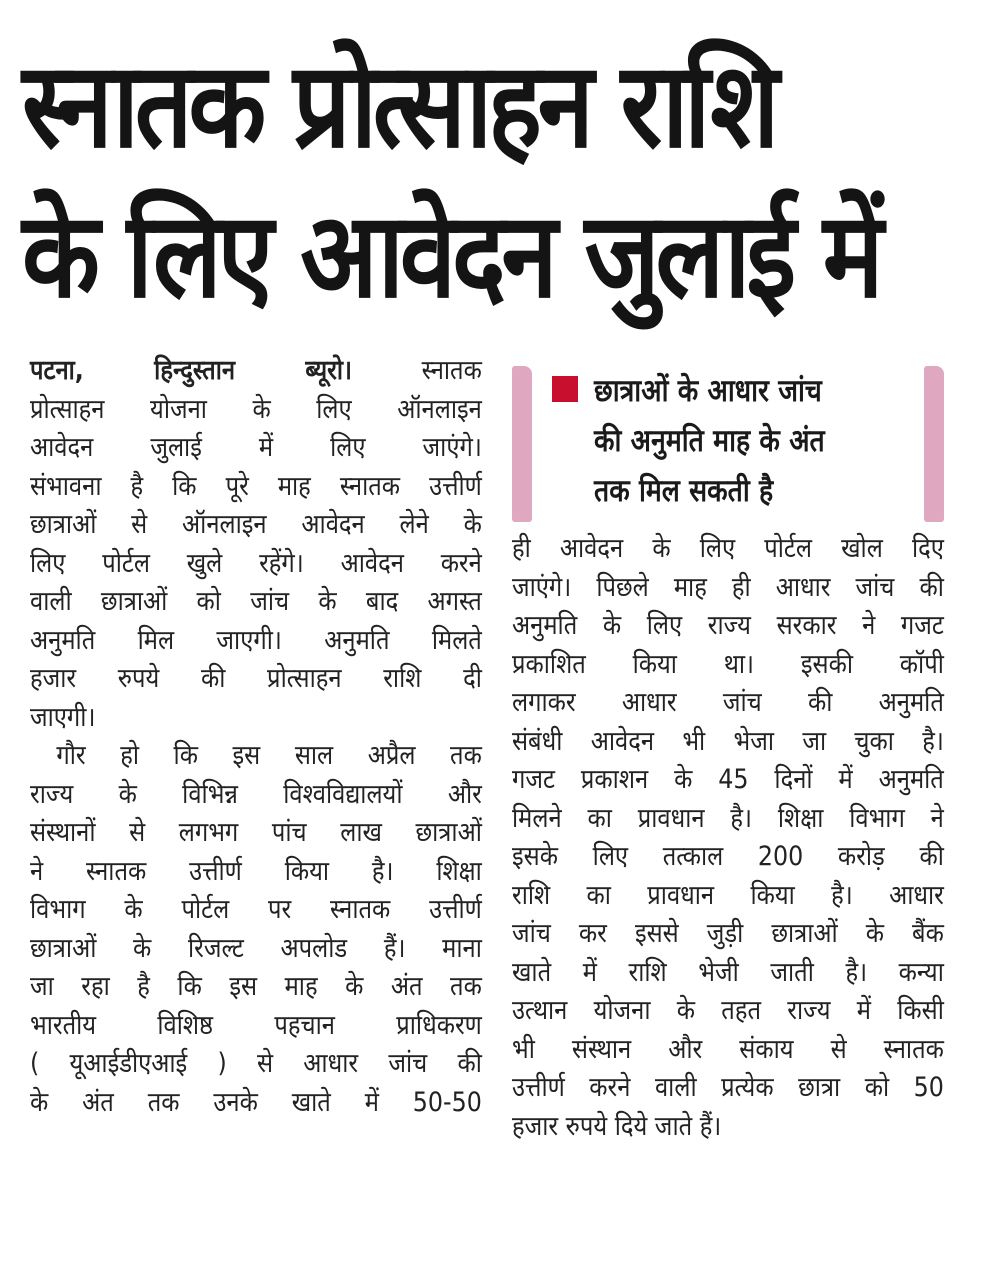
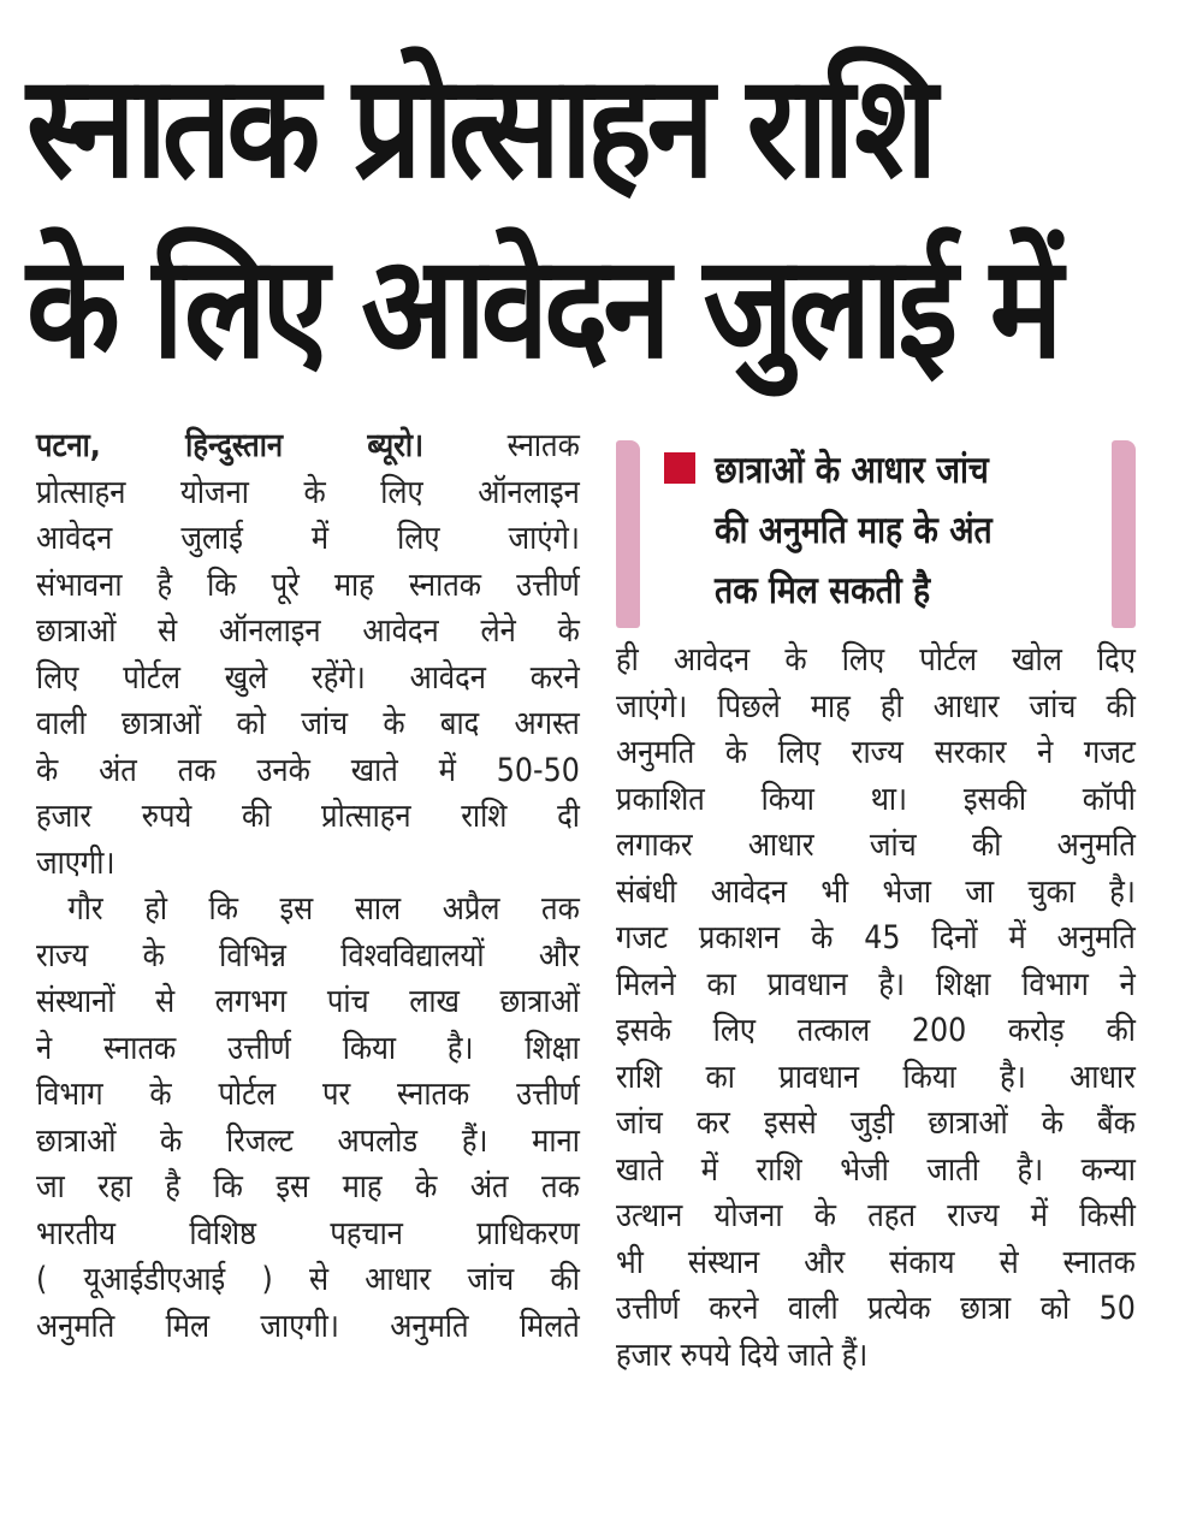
  स्नातक प्रोत्साहन राशि
  के लिए आवेदन जुलाई में
  पटना, हिन्दुस्तान ब्यूरो। स्नातक
  प्रोत्साहन योजना के लिए ऑनलाइन
  आवेदन जुलाई में लिए जाएंगे।
  संभावना है कि पूरे माह स्नातक उत्तीर्ण
  छात्राओं से ऑनलाइन आवेदन लेने के
  लिए पोर्टल खुले रहेंगे। आवेदन करने
  वाली छात्राओं को जांच के बाद अगस्त
- अनुमति मिल जाएगी। अनुमति मिलते
+ के अंत तक उनके खाते में 50-50
  हजार रुपये की प्रोत्साहन राशि दी
  जाएगी।
  गौर हो कि इस साल अप्रैल तक
  राज्य के विभिन्न विश्वविद्यालयों और
  संस्थानों से लगभग पांच लाख छात्राओं
  ने स्नातक उत्तीर्ण किया है। शिक्षा
  विभाग के पोर्टल पर स्नातक उत्तीर्ण
  छात्राओं के रिजल्ट अपलोड हैं। माना
  जा रहा है कि इस माह के अंत तक
  भारतीय विशिष्ठ पहचान प्राधिकरण
  ( यूआईडीएआई ) से आधार जांच की
- के अंत तक उनके खाते में 50-50
+ अनुमति मिल जाएगी। अनुमति मिलते
  छात्राओं के आधार जांच
  की अनुमति माह के अंत
  तक मिल सकती है
  ही आवेदन के लिए पोर्टल खोल दिए
  जाएंगे। पिछले माह ही आधार जांच की
  अनुमति के लिए राज्य सरकार ने गजट
  प्रकाशित किया था। इसकी कॉपी
  लगाकर आधार जांच की अनुमति
  संबंधी आवेदन भी भेजा जा चुका है।
  गजट प्रकाशन के 45 दिनों में अनुमति
  मिलने का प्रावधान है। शिक्षा विभाग ने
  इसके लिए तत्काल 200 करोड़ की
  राशि का प्रावधान किया है। आधार
  जांच कर इससे जुड़ी छात्राओं के बैंक
  खाते में राशि भेजी जाती है। कन्या
  उत्थान योजना के तहत राज्य में किसी
  भी संस्थान और संकाय से स्नातक
  उत्तीर्ण करने वाली प्रत्येक छात्रा को 50
  हजार रुपये दिये जाते हैं।
